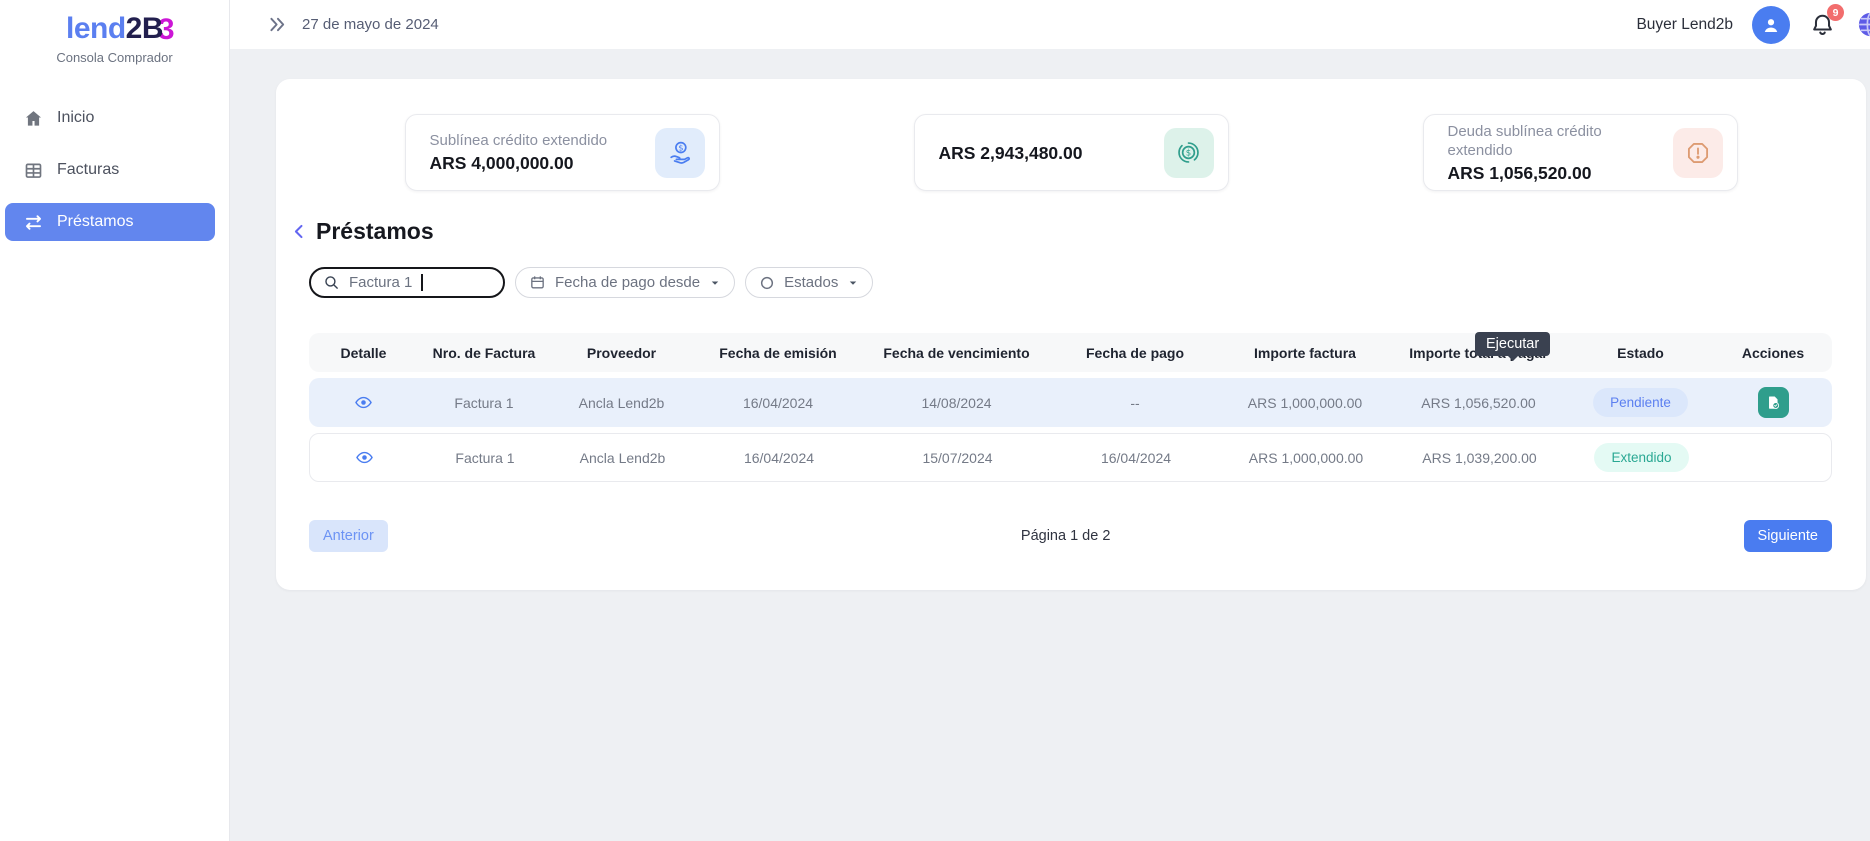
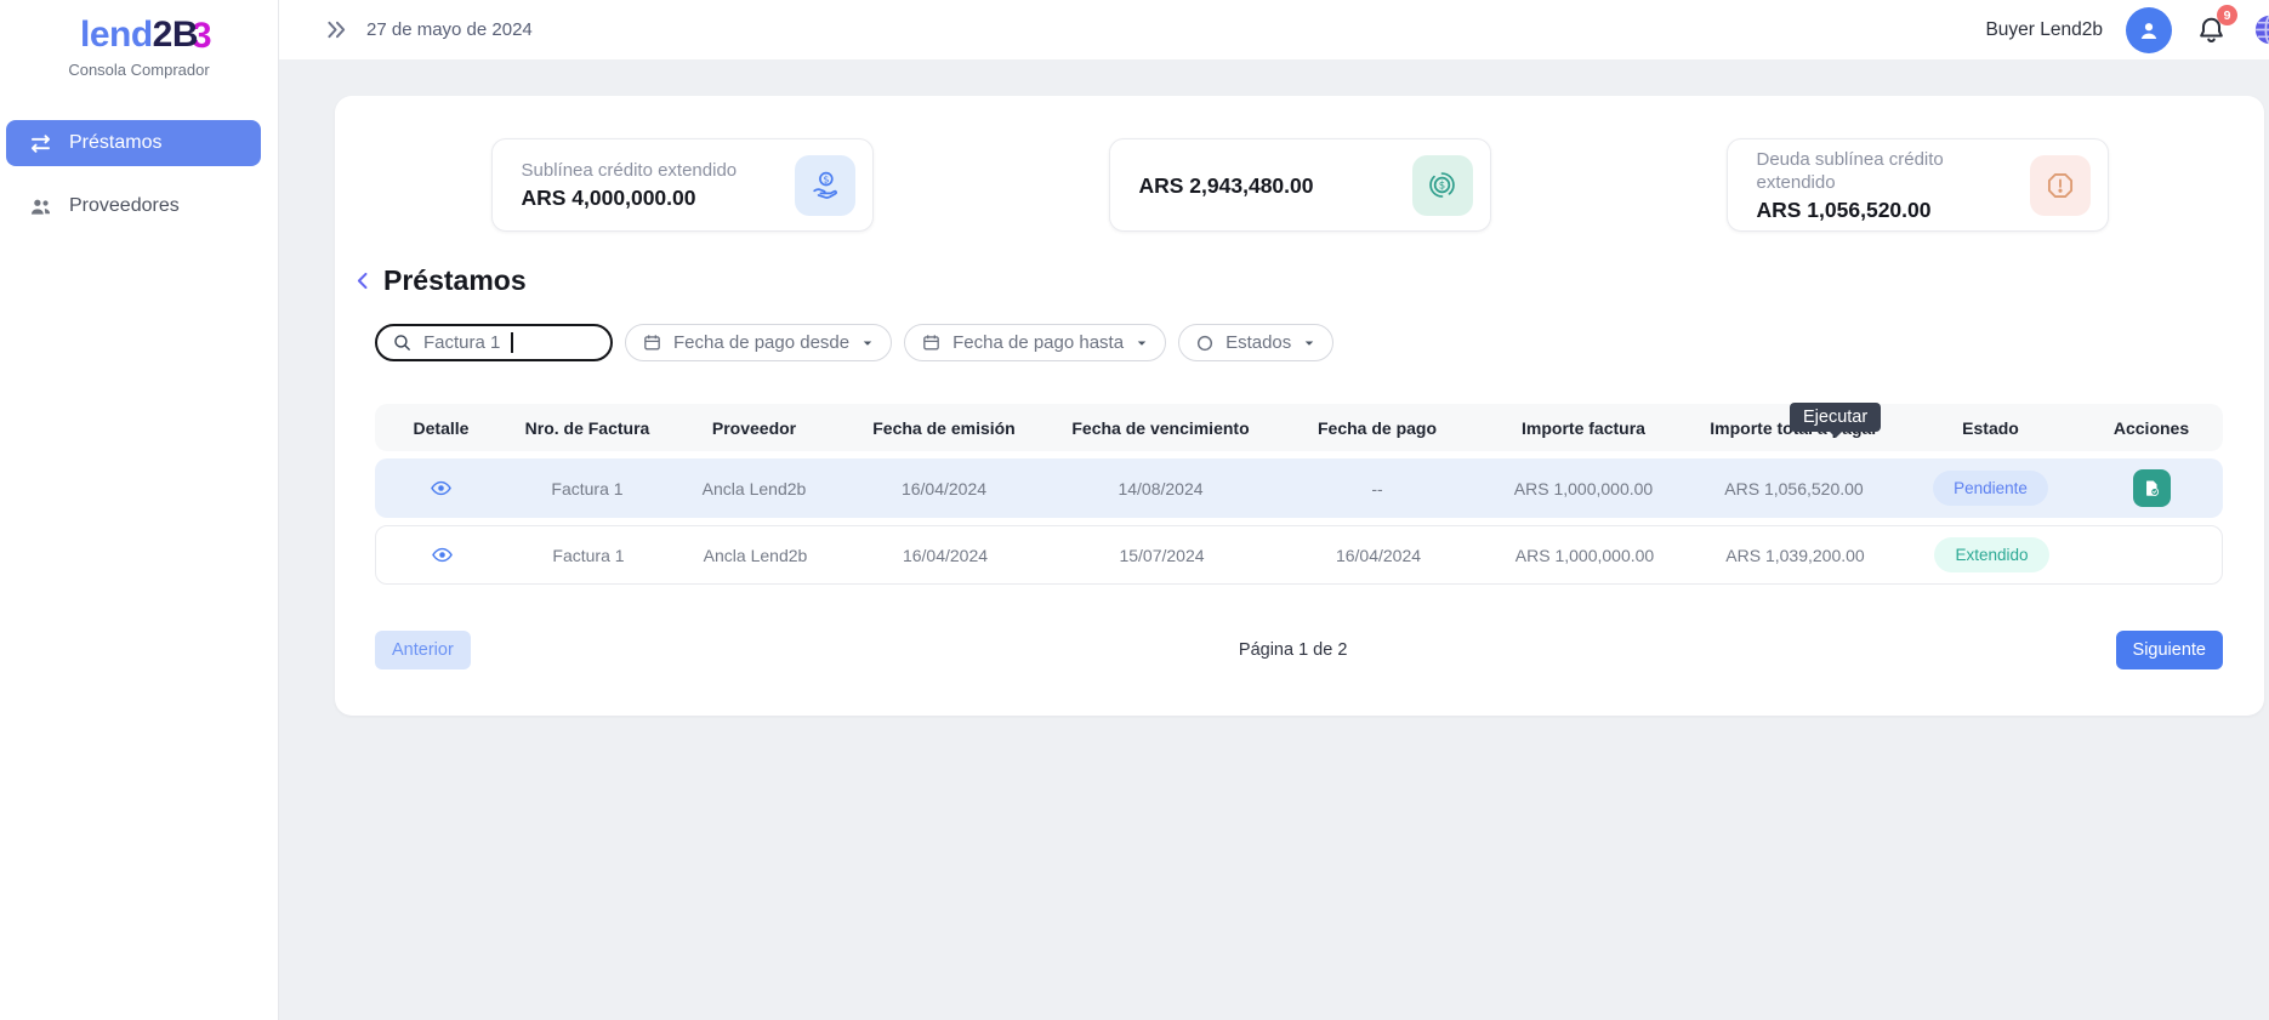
  lend2B
  3
  Consola Comprador
- Inicio
- Facturas
  Préstamos
+ Proveedores
  27 de mayo de 2024
  Buyer Lend2b
  9
  Sublínea crédito extendido
  ARS 4,000,000.00
  $
  ARS 2,943,480.00
  $
  Deuda sublínea crédito extendido
  ARS 1,056,520.00
  Préstamos
  Factura 1
  Fecha de pago desde
+ Fecha de pago hasta
  Estados
  Detalle
  Nro. de Factura
  Proveedor
  Fecha de emisión
  Fecha de vencimiento
  Fecha de pago
  Importe factura
  Estado
  Acciones
  Ejecutar
  Factura 1
  Ancla Lend2b
  16/04/2024
  14/08/2024
  --
  ARS 1,000,000.00
  ARS 1,056,520.00
  Pendiente
  Factura 1
  Ancla Lend2b
  16/04/2024
  15/07/2024
  16/04/2024
  ARS 1,000,000.00
  ARS 1,039,200.00
  Extendido
  Anterior
  Página 1 de 2
  Siguiente
